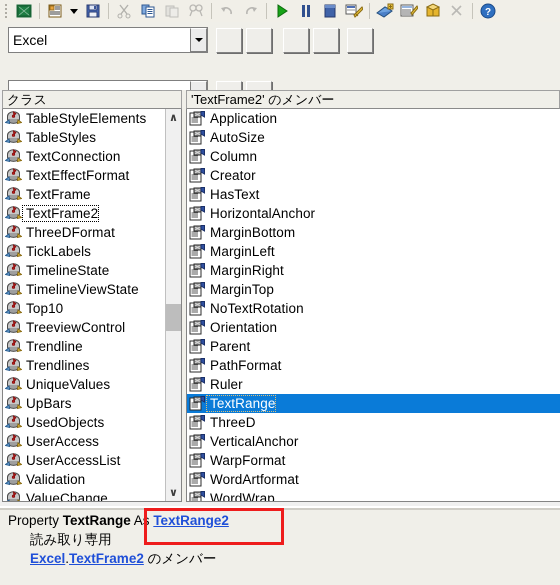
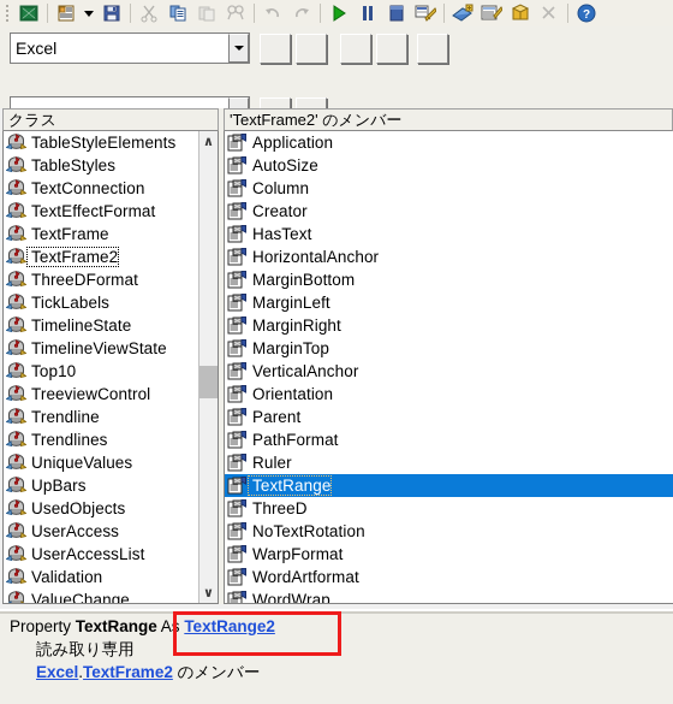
  ?
  Excel
  クラス
  TableStyleElements
  TableStyles
  TextConnection
  TextEffectFormat
  TextFrame
  TextFrame2
  ThreeDFormat
  TickLabels
  TimelineState
  TimelineViewState
  Top10
  TreeviewControl
  Trendline
  Trendlines
  UniqueValues
  UpBars
  UsedObjects
  UserAccess
  UserAccessList
  Validation
  ValueChange
  ∧
  ∨
  'TextFrame2' のメンバー
  Application
  AutoSize
  Column
  Creator
  HasText
  HorizontalAnchor
  MarginBottom
  MarginLeft
  MarginRight
  MarginTop
- NoTextRotation
+ VerticalAnchor
  Orientation
  Parent
  PathFormat
  Ruler
  TextRange
  ThreeD
- VerticalAnchor
+ NoTextRotation
  WarpFormat
  WordArtformat
  WordWrap
  Property TextRange As TextRange2
  読み取り専用
  Excel.TextFrame2 のメンバー
